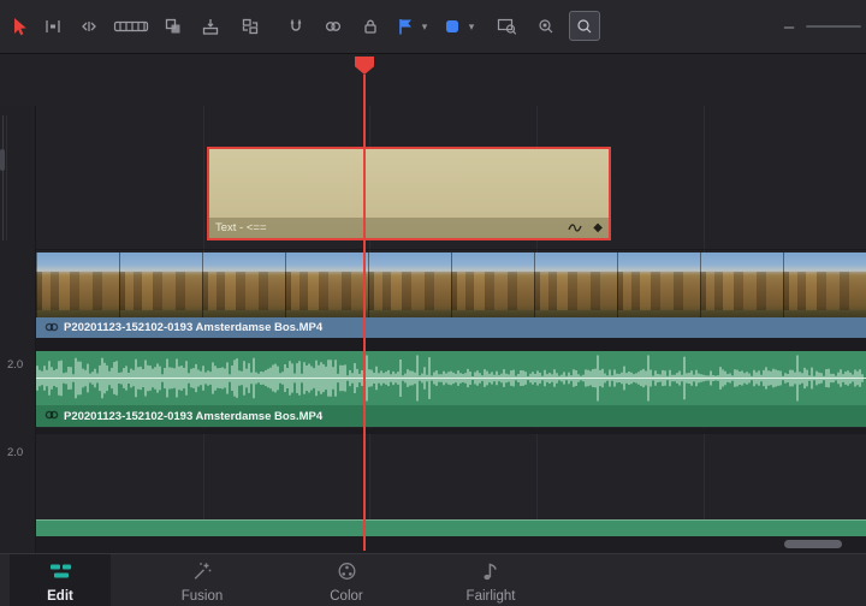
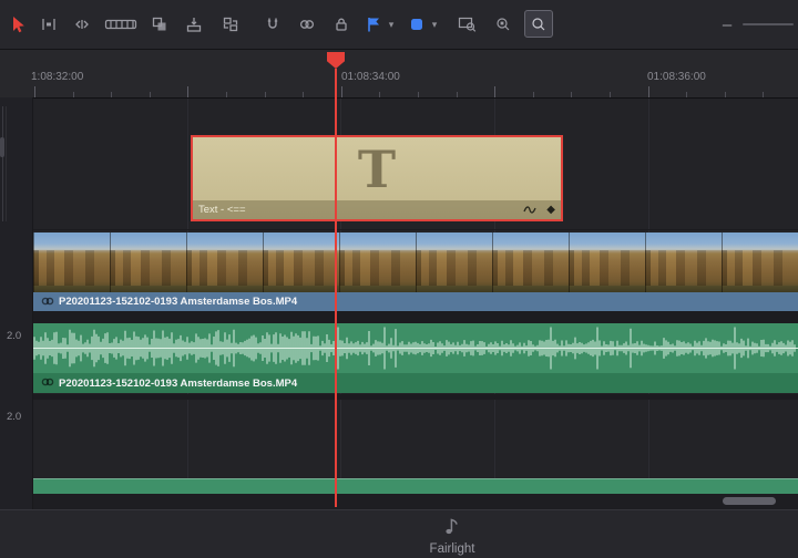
  ▾
  ▾
  –
+ 1:08:32:00
+ 01:08:34:00
+ 01:08:36:00
+ T
  Text - <==
  ◆
  P20201123-152102-0193 Amsterdamse Bos.MP4
  P20201123-152102-0193 Amsterdamse Bos.MP4
  2.0
  2.0
- Edit
- Fusion
- Color
  Fairlight
